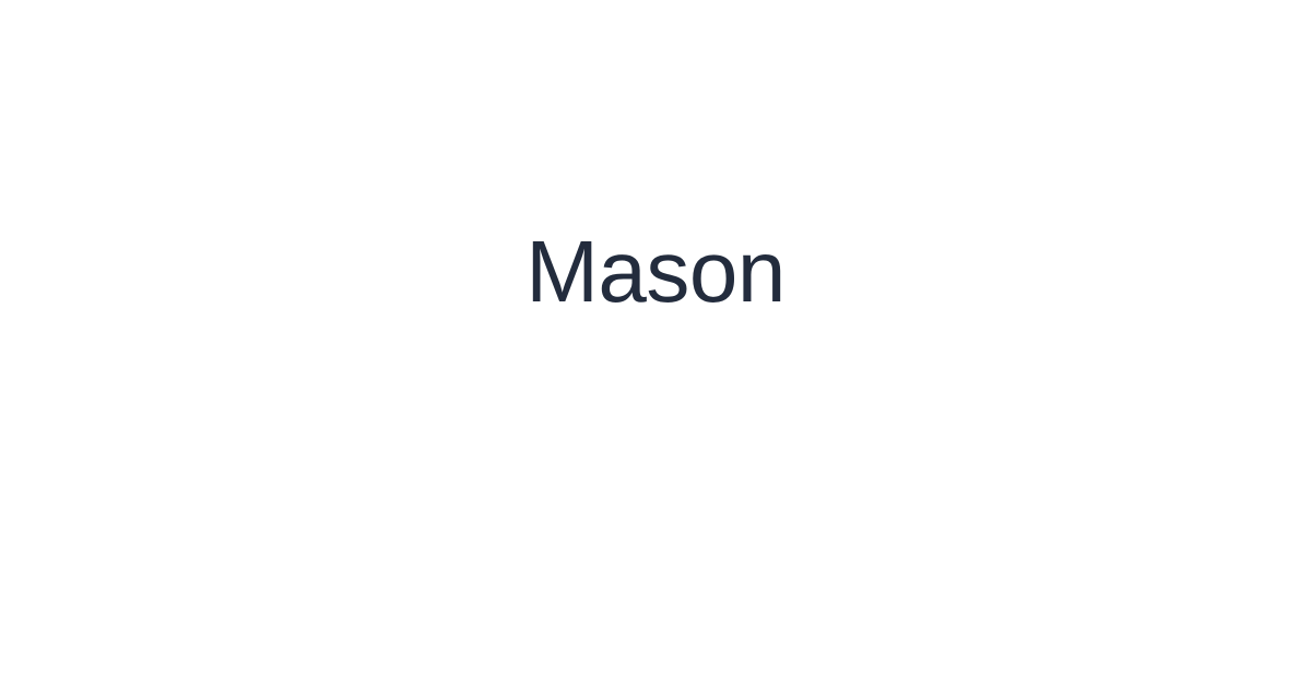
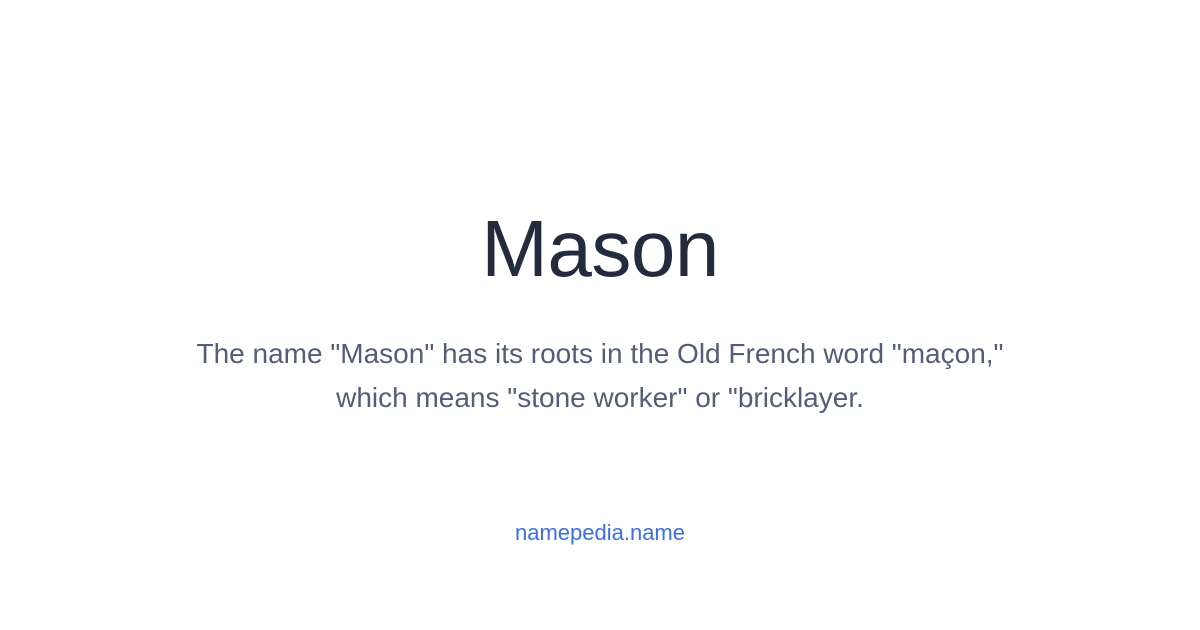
  Mason
+ The name "Mason" has its roots in the Old French word "maçon," which means "stone worker" or "bricklayer.
+ namepedia.name
